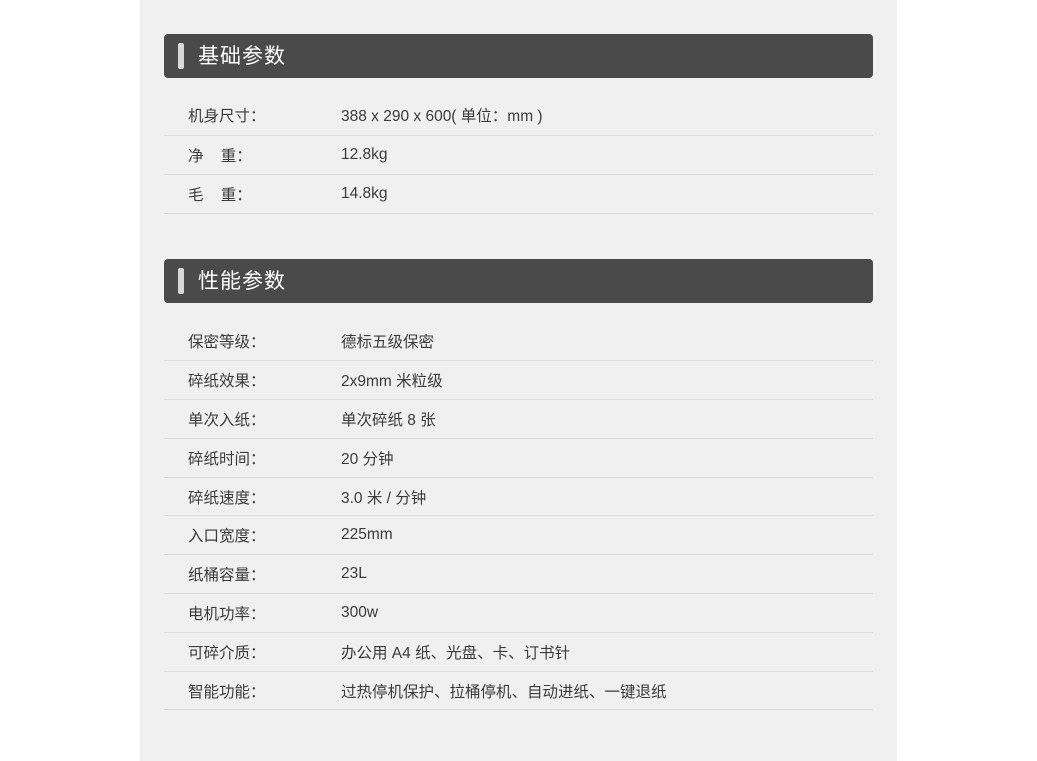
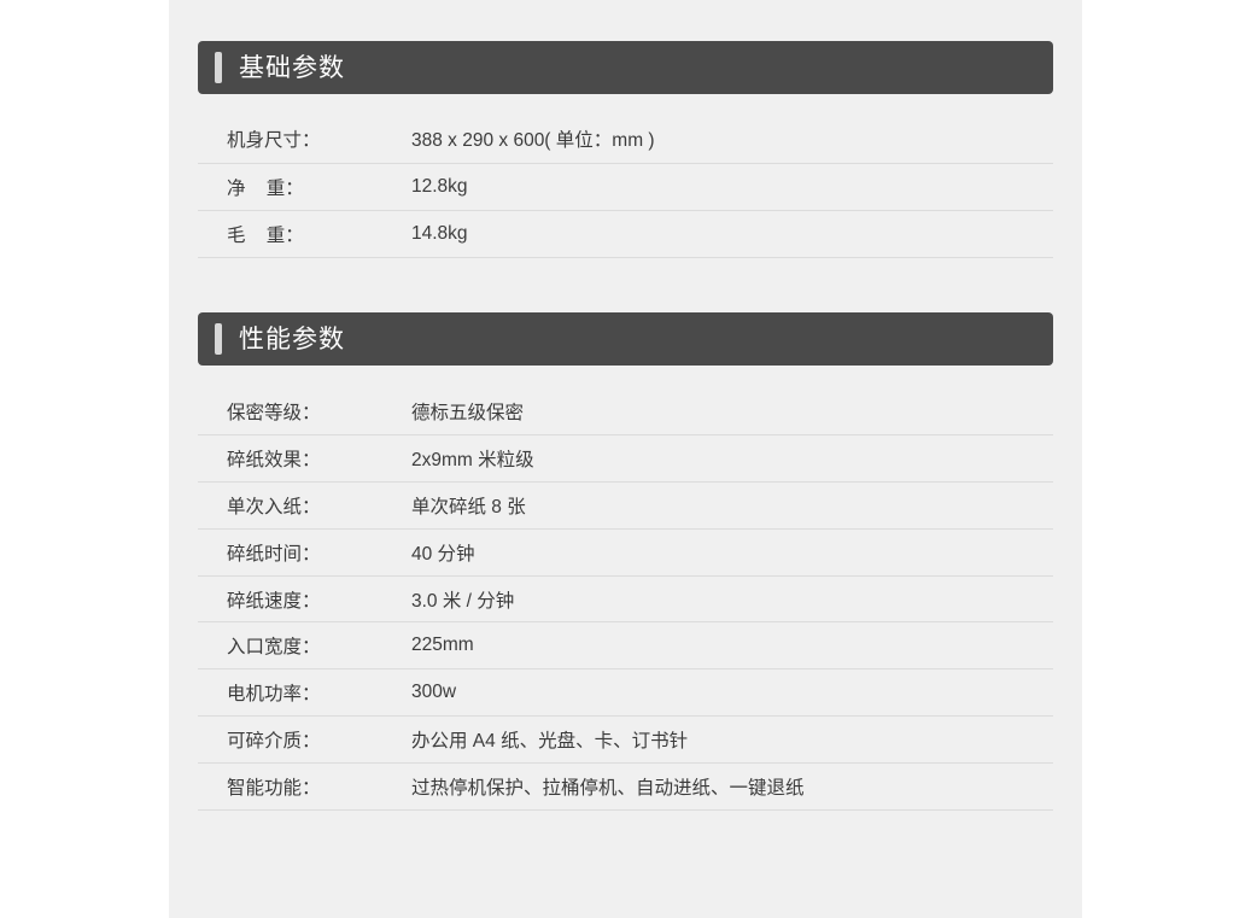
  基础参数
  机身尺寸：	388 x 290 x 600( 单位：mm )
  净 重：	12.8kg
  毛 重：	14.8kg
  性能参数
  保密等级：	德标五级保密
  碎纸效果：	2x9mm 米粒级
  单次入纸：	单次碎纸 8 张
- 碎纸时间：	20 分钟
+ 碎纸时间：	40 分钟
  碎纸速度：	3.0 米 / 分钟
  入口宽度：	225mm
- 纸桶容量：	23L
  电机功率：	300w
  可碎介质：	办公用 A4 纸、光盘、卡、订书针
  智能功能：	过热停机保护、拉桶停机、自动进纸、一键退纸
